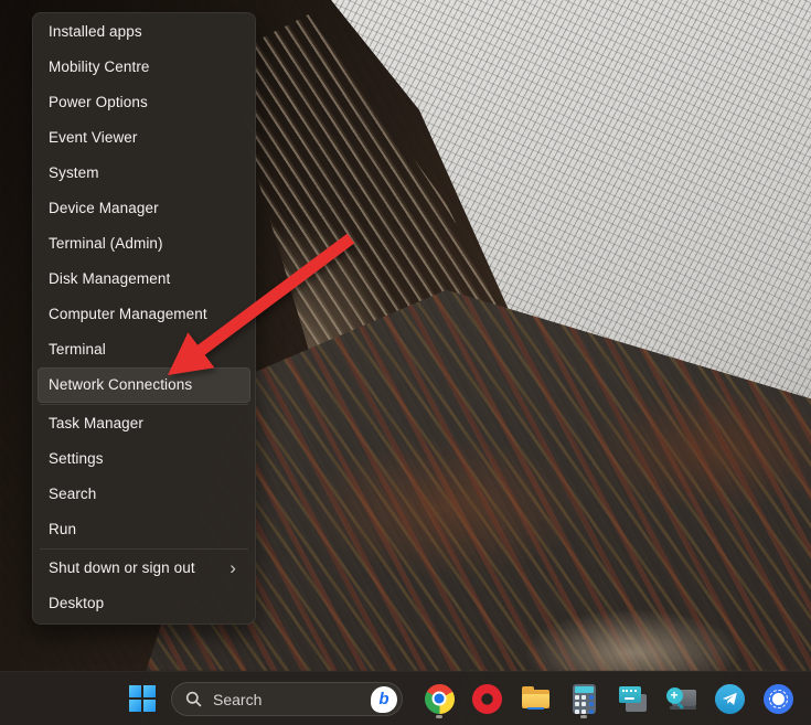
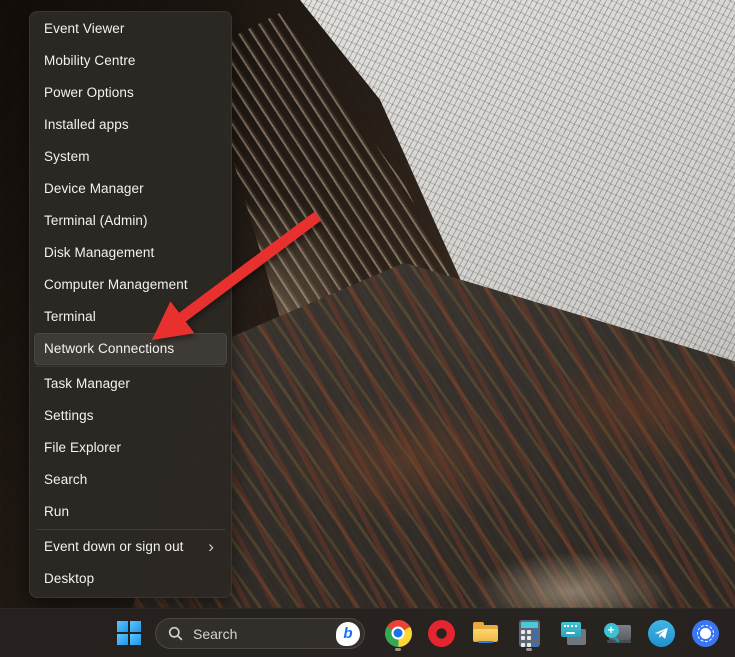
- Installed apps
+ Event Viewer
  Mobility Centre
  Power Options
- Event Viewer
+ Installed apps
  System
  Device Manager
  Terminal (Admin)
  Disk Management
  Computer Management
  Terminal
  Network Connections
  Task Manager
  Settings
+ File Explorer
  Search
  Run
- Shut down or sign out
+ Event down or sign out
  ›
  Desktop
  Search
  b
  +
